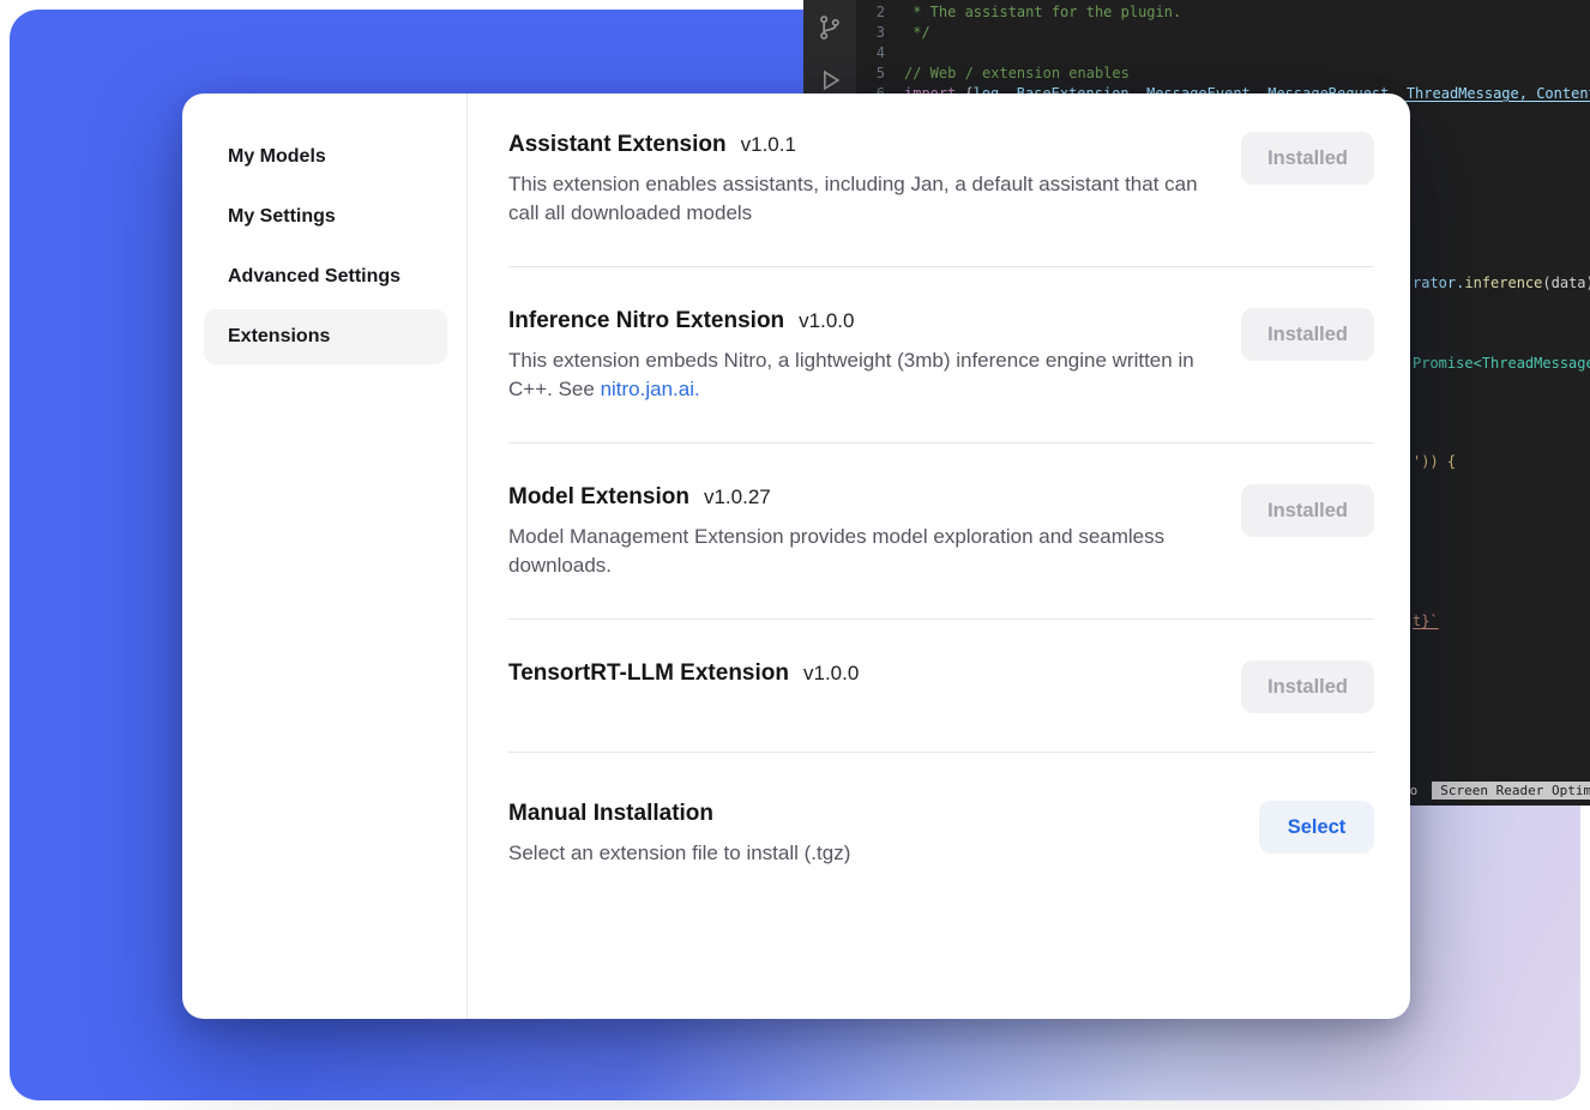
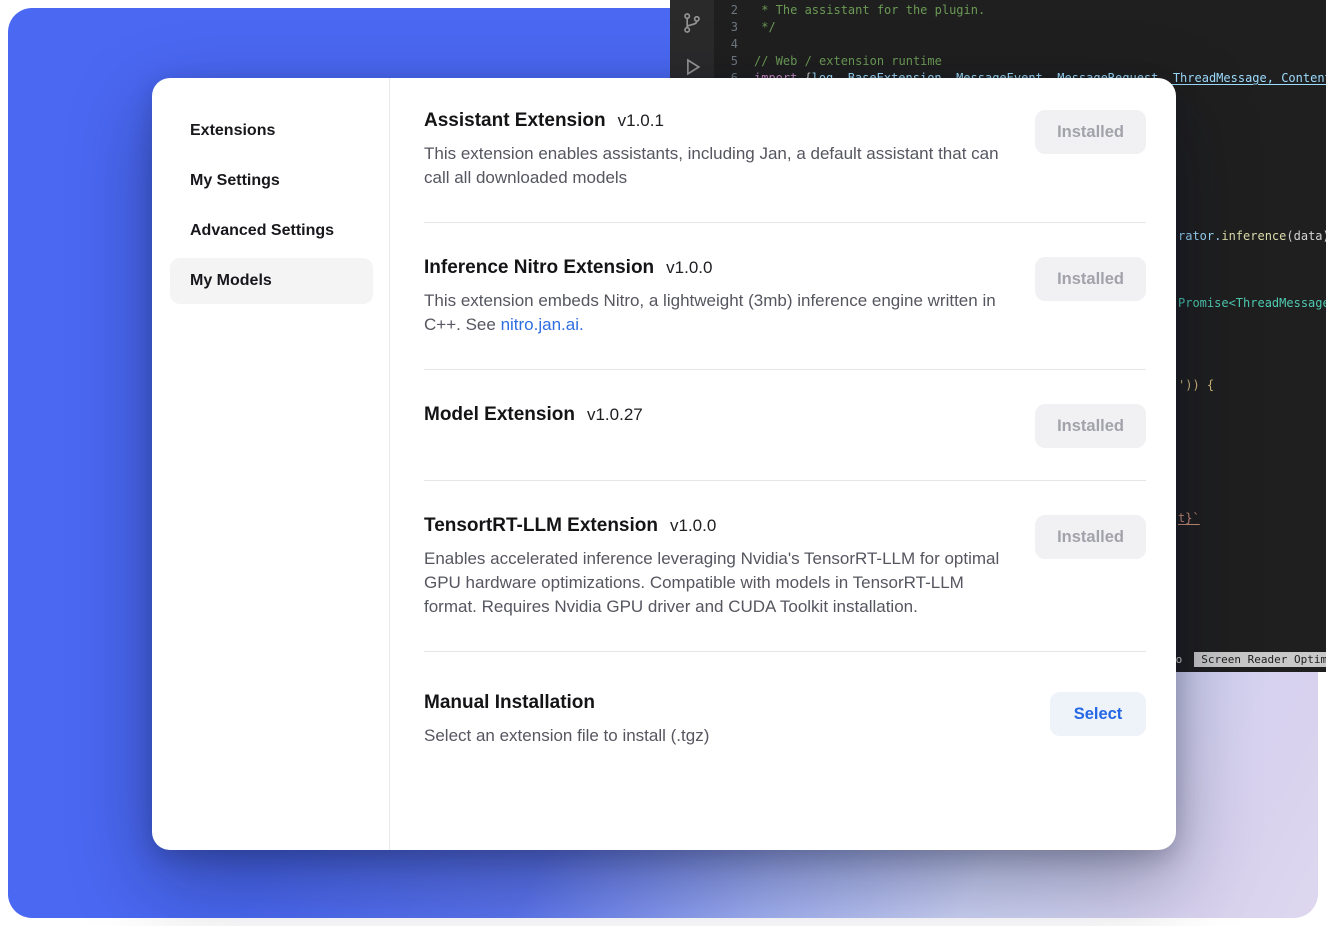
  2
  * The assistant for the plugin.
  3
  */
  4
  5
- // Web / extension enables
+ // Web / extension runtime
  rator.inference(data
  Promise<ThreadMessag
  ')) {
  t}`
  Screen Reader Optim
- My Models
+ Extensions
  My Settings
  Advanced Settings
- Extensions
+ My Models
  Assistant Extension
  v1.0.1
  This extension enables assistants, including Jan, a default assistant that can call all downloaded models
  Installed
  Inference Nitro Extension
  v1.0.0
  This extension embeds Nitro, a lightweight (3mb) inference engine written in C++. See nitro.jan.ai.
  Installed
  Model Extension
  v1.0.27
- Model Management Extension provides model exploration and seamless downloads.
  Installed
  TensortRT-LLM Extension
  v1.0.0
+ Enables accelerated inference leveraging Nvidia's TensorRT-LLM for optimal GPU hardware optimizations. Compatible with models in TensorRT-LLM format. Requires Nvidia GPU driver and CUDA Toolkit installation.
  Installed
  Manual Installation
  Select an extension file to install (.tgz)
  Select
